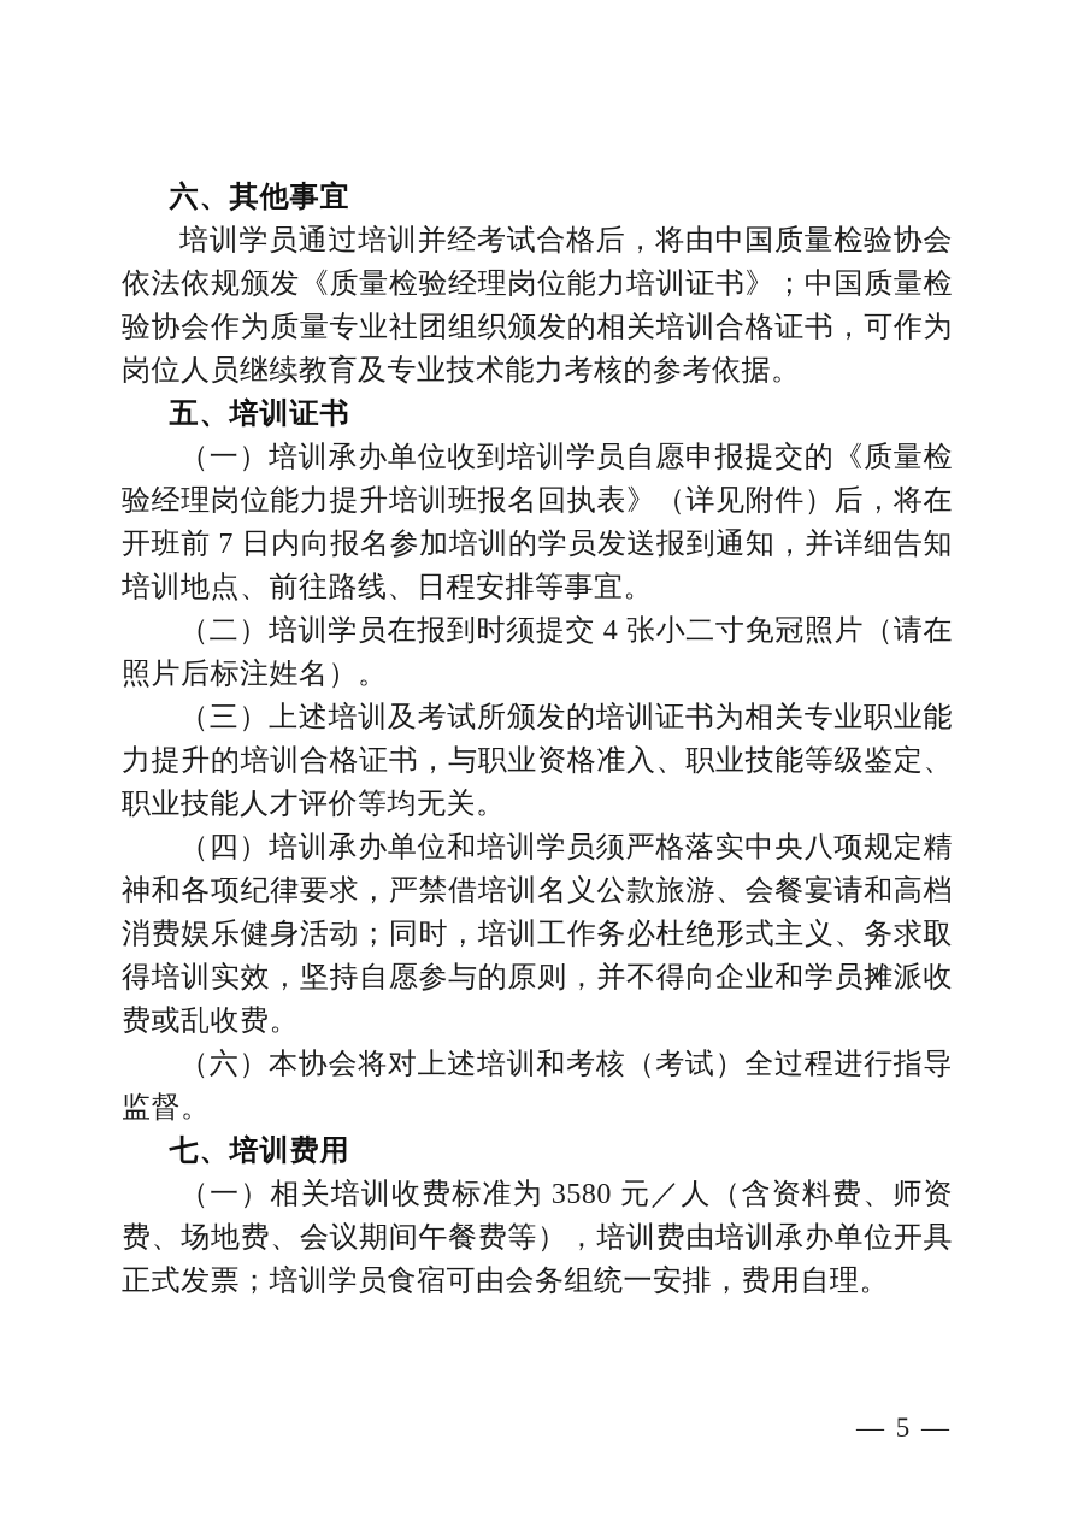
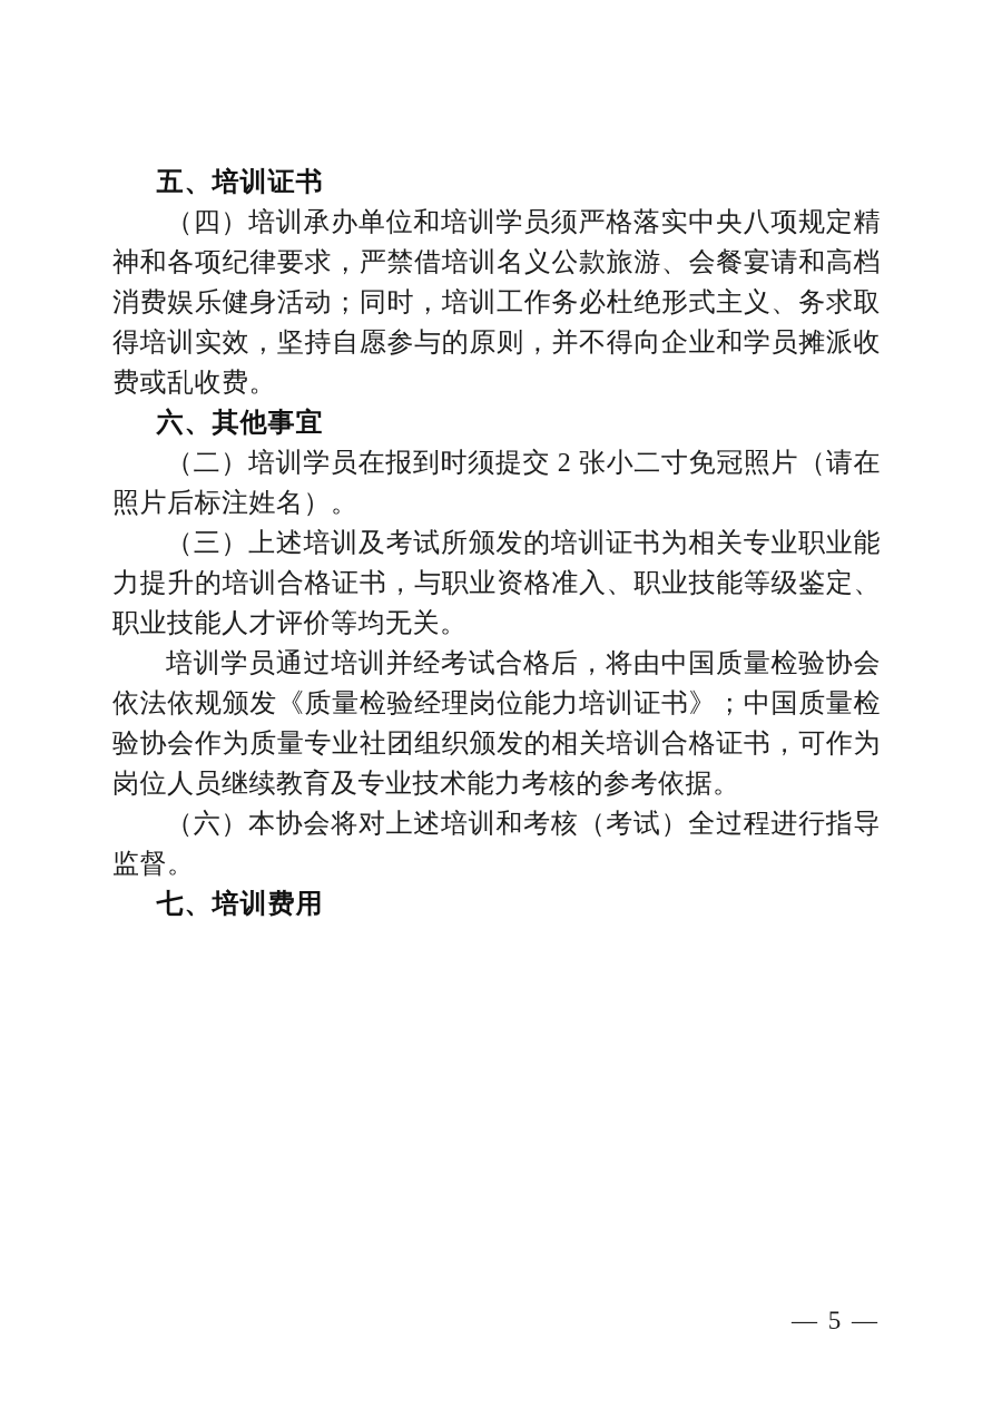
- 六、其他事宜
+ 五、培训证书
- 培训学员通过培训并经考试合格后，将由中国质量检验协会依法依规颁发《质量检验经理岗位能力培训证书》；中国质量检验协会作为质量专业社团组织颁发的相关培训合格证书，可作为岗位人员继续教育及专业技术能力考核的参考依据。
+ （四）培训承办单位和培训学员须严格落实中央八项规定精神和各项纪律要求，严禁借培训名义公款旅游、会餐宴请和高档消费娱乐健身活动；同时，培训工作务必杜绝形式主义、务求取得培训实效，坚持自愿参与的原则，并不得向企业和学员摊派收费或乱收费。
- 五、培训证书
+ 六、其他事宜
- （一）培训承办单位收到培训学员自愿申报提交的《质量检验经理岗位能力提升培训班报名回执表》（详见附件）后，将在开班前 7 日内向报名参加培训的学员发送报到通知，并详细告知培训地点、前往路线、日程安排等事宜。
- （二）培训学员在报到时须提交 4 张小二寸免冠照片（请在照片后标注姓名）。
+ （二）培训学员在报到时须提交 2 张小二寸免冠照片（请在照片后标注姓名）。
  （三）上述培训及考试所颁发的培训证书为相关专业职业能力提升的培训合格证书，与职业资格准入、职业技能等级鉴定、职业技能人才评价等均无关。
- （四）培训承办单位和培训学员须严格落实中央八项规定精神和各项纪律要求，严禁借培训名义公款旅游、会餐宴请和高档消费娱乐健身活动；同时，培训工作务必杜绝形式主义、务求取得培训实效，坚持自愿参与的原则，并不得向企业和学员摊派收费或乱收费。
+ 培训学员通过培训并经考试合格后，将由中国质量检验协会依法依规颁发《质量检验经理岗位能力培训证书》；中国质量检验协会作为质量专业社团组织颁发的相关培训合格证书，可作为岗位人员继续教育及专业技术能力考核的参考依据。
  （六）本协会将对上述培训和考核（考试）全过程进行指导监督。
  七、培训费用
- （一）相关培训收费标准为 3580 元／人（含资料费、师资费、场地费、会议期间午餐费等），培训费由培训承办单位开具正式发票；培训学员食宿可由会务组统一安排，费用自理。
  — 5 —
